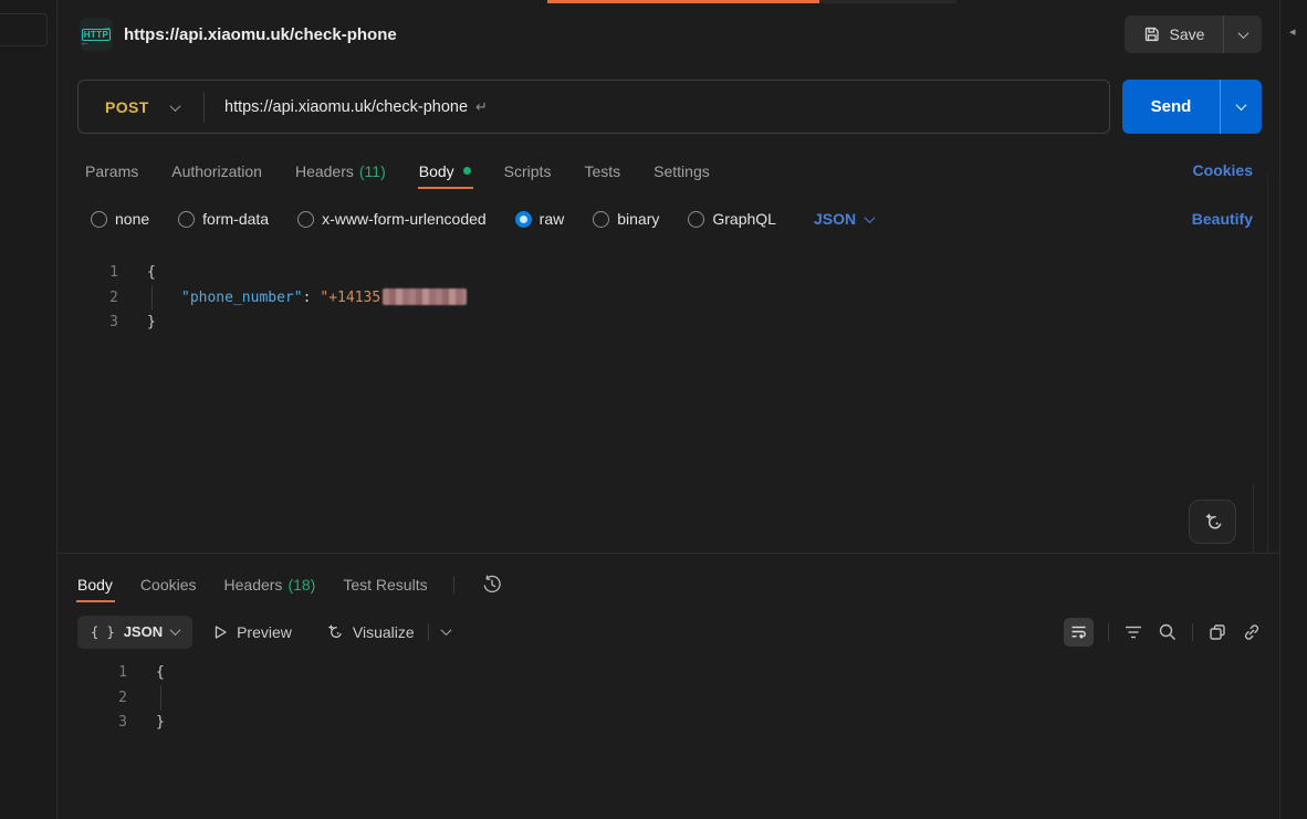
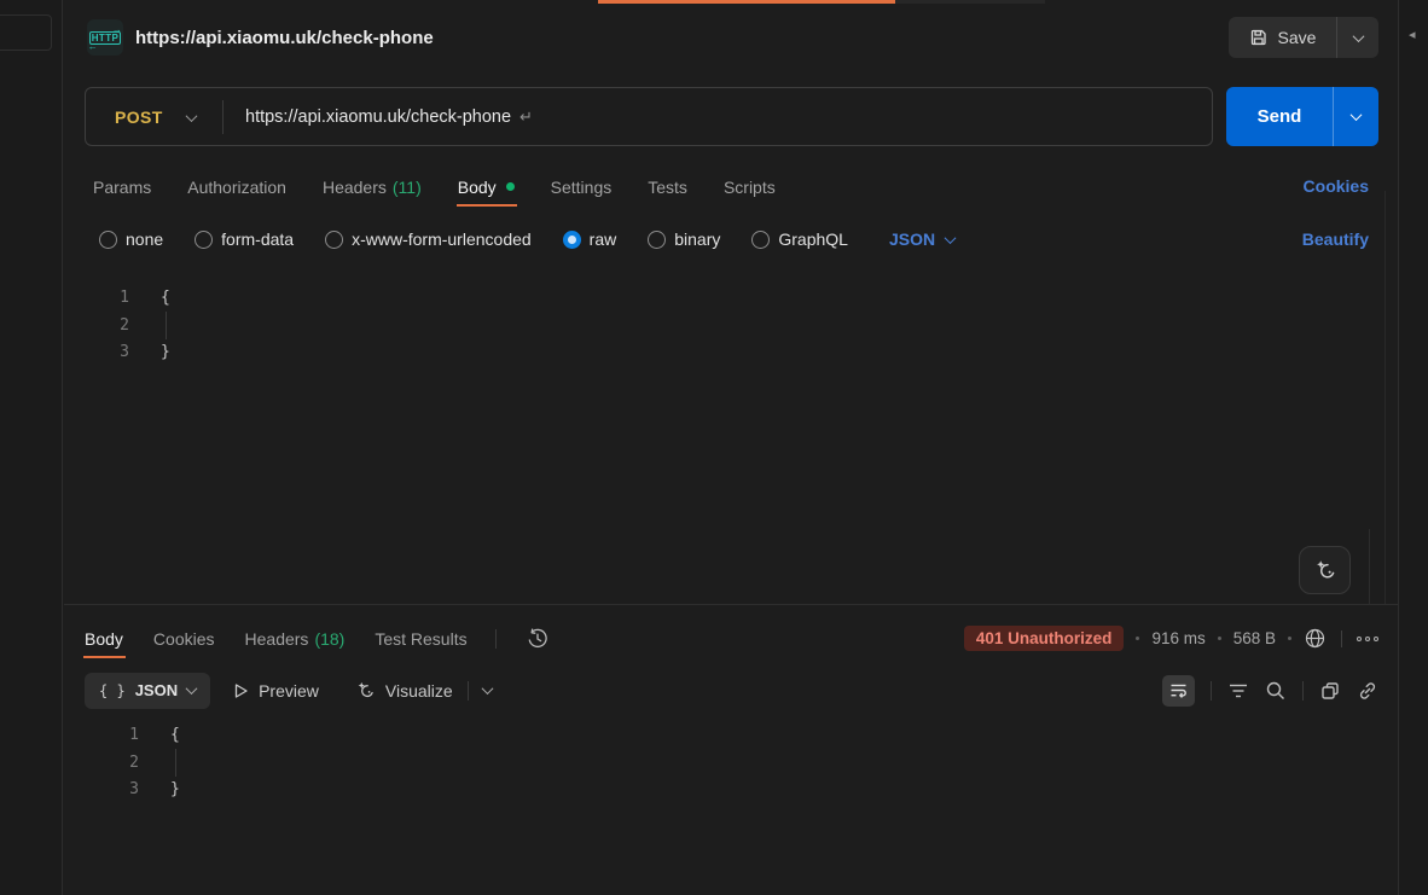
  HTTP
  →
  ←
  https://api.xiaomu.uk/check-phone
  Save
  POST
  https://api.xiaomu.uk/check-phone
  ↵
  Send
  Params
  Authorization
  Headers
  (11)
  Body
- Scripts
+ Settings
  Tests
- Settings
+ Scripts
  Cookies
  none
  form-data
  x-www-form-urlencoded
  raw
  binary
  GraphQL
  JSON
  Beautify
  1
  {
  2
- "phone_number": "+14135
  3
  }
  Body
  Cookies
  Headers
  (18)
  Test Results
+ 401 Unauthorized
+ 916 ms
+ 568 B
  { }
  JSON
  Preview
  Visualize
  1
  {
  2
  3
  }
  ◂
